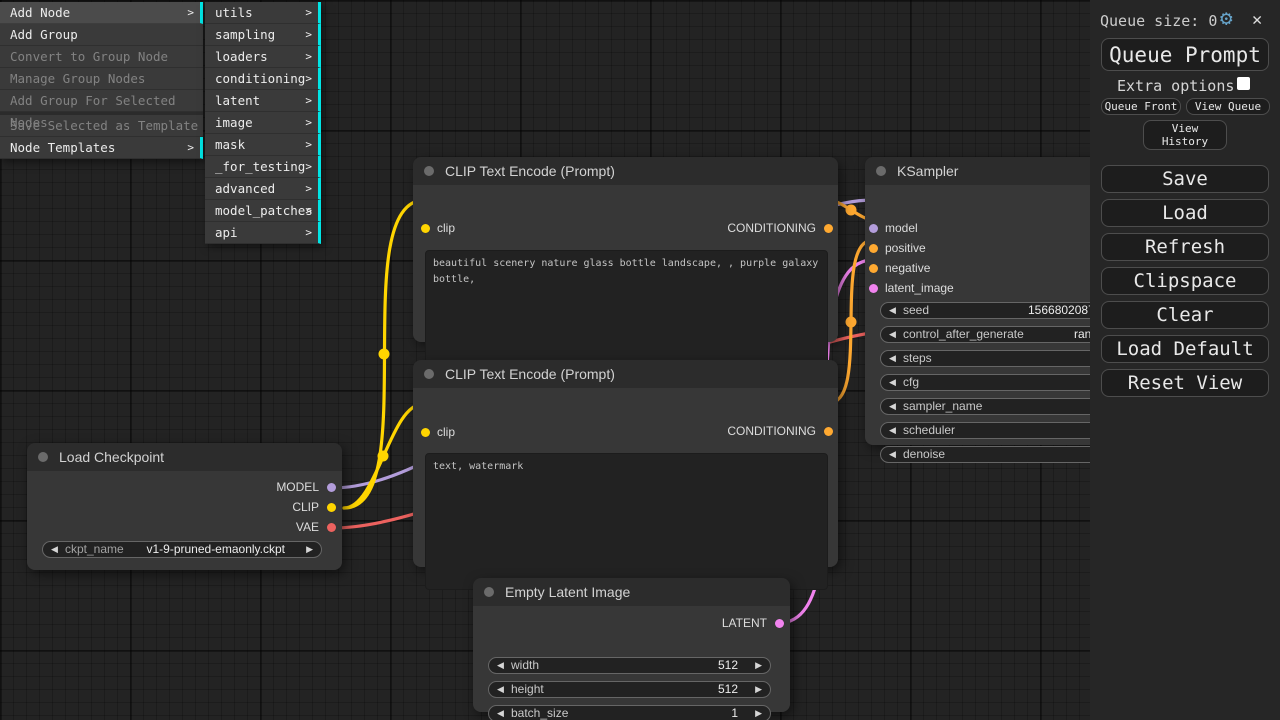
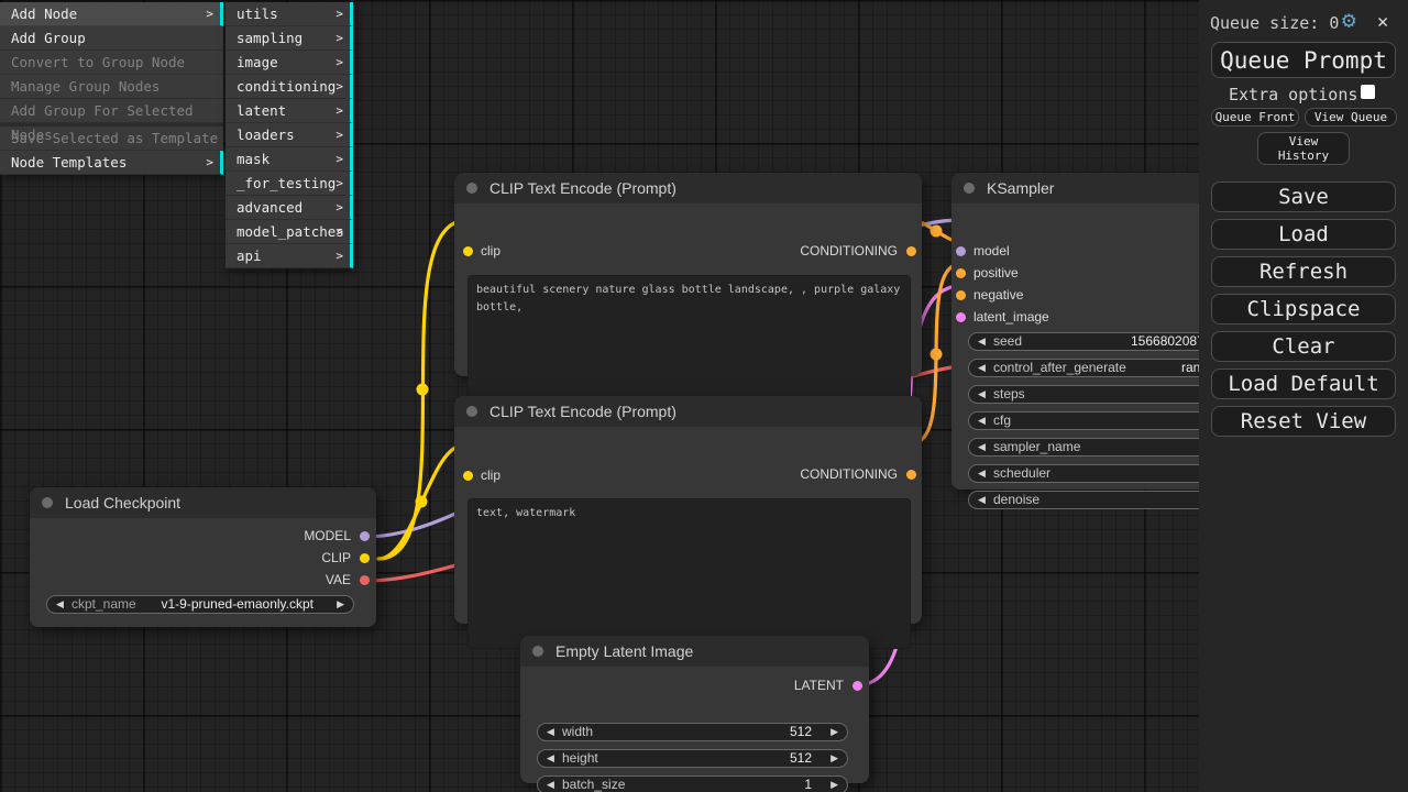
  CLIP Text Encode (Prompt)
  clip
  CONDITIONING
  beautiful scenery nature glass bottle landscape, , purple galaxy bottle,
  CLIP Text Encode (Prompt)
  clip
  CONDITIONING
  text, watermark
  KSampler
  model
  positive
  negative
  latent_image
  ◀
  seed
  156680208
  ◀
  control_after_generate
  ◀
  steps
  ◀
  cfg
  ◀
  sampler_name
  ◀
  scheduler
  ◀
  denoise
  Load Checkpoint
  MODEL
  CLIP
  VAE
  ◀
  ckpt_name
  v1-9-pruned-emaonly.ckpt
  ▶
  Empty Latent Image
  LATENT
  ◀
  width
  512
  ▶
  ◀
  height
  512
  ▶
  ◀
  batch_size
  1
  ▶
  Queue size: 0
  ⚙
  ✕
  Queue Prompt
  Extra options
  Queue Front
  View Queue
  View
  History
  Save
  Load
  Refresh
  Clipspace
  Clear
  Load Default
  Reset View
  Add Node
  >
  Add Group
  Convert to Group Node
  Manage Group Nodes
  Add Group For Selected Nodes
  Save Selected as Template
  Node Templates
  >
  utils
  >
  sampling
  >
- loaders
+ image
  >
  conditioning
  >
  latent
  >
- image
+ loaders
  >
  mask
  >
  _for_testing
  >
  advanced
  >
  model_patches
  >
  api
  >
